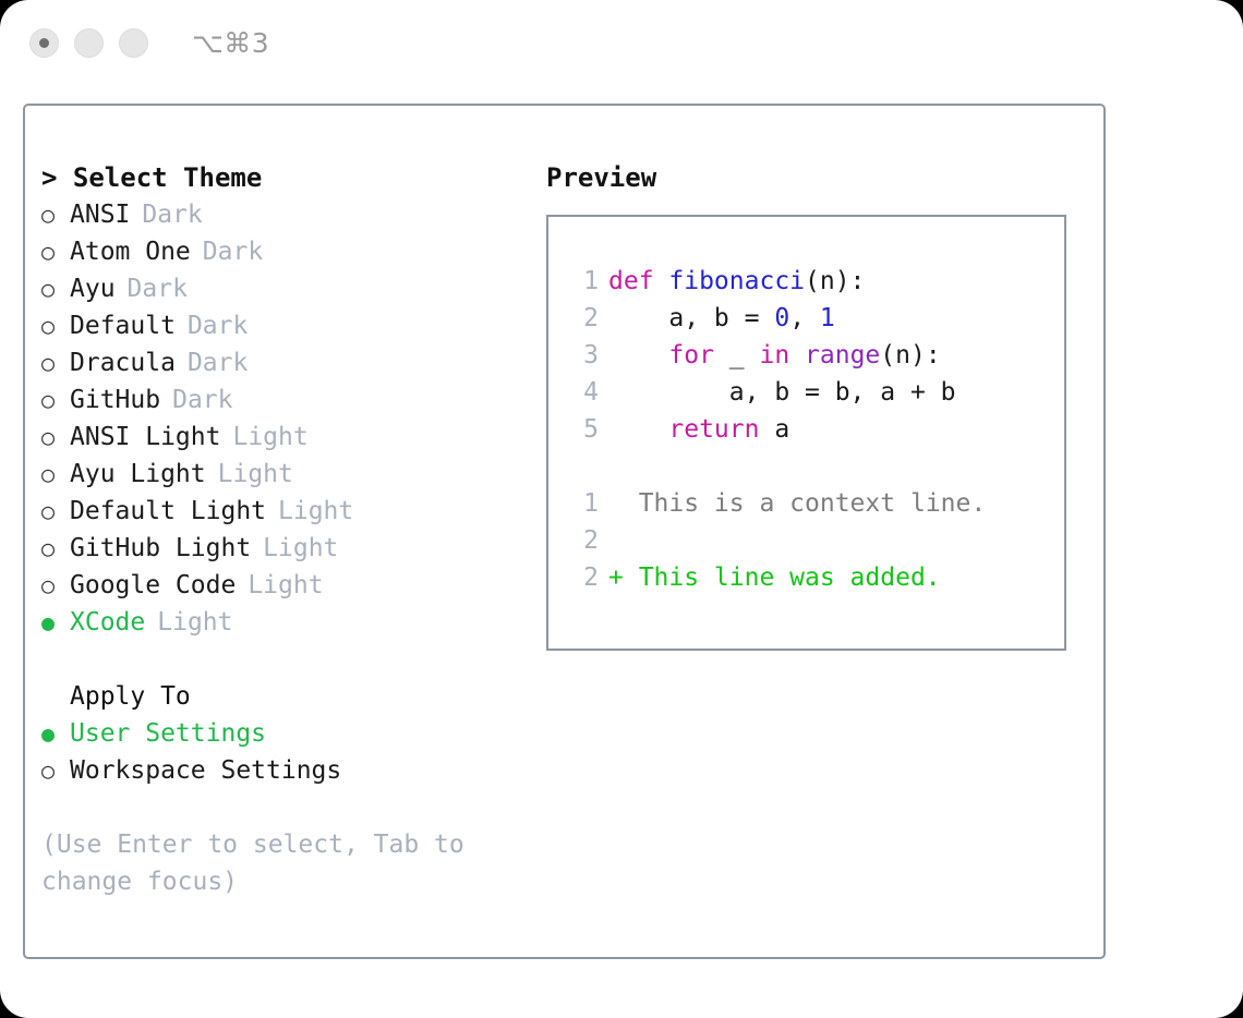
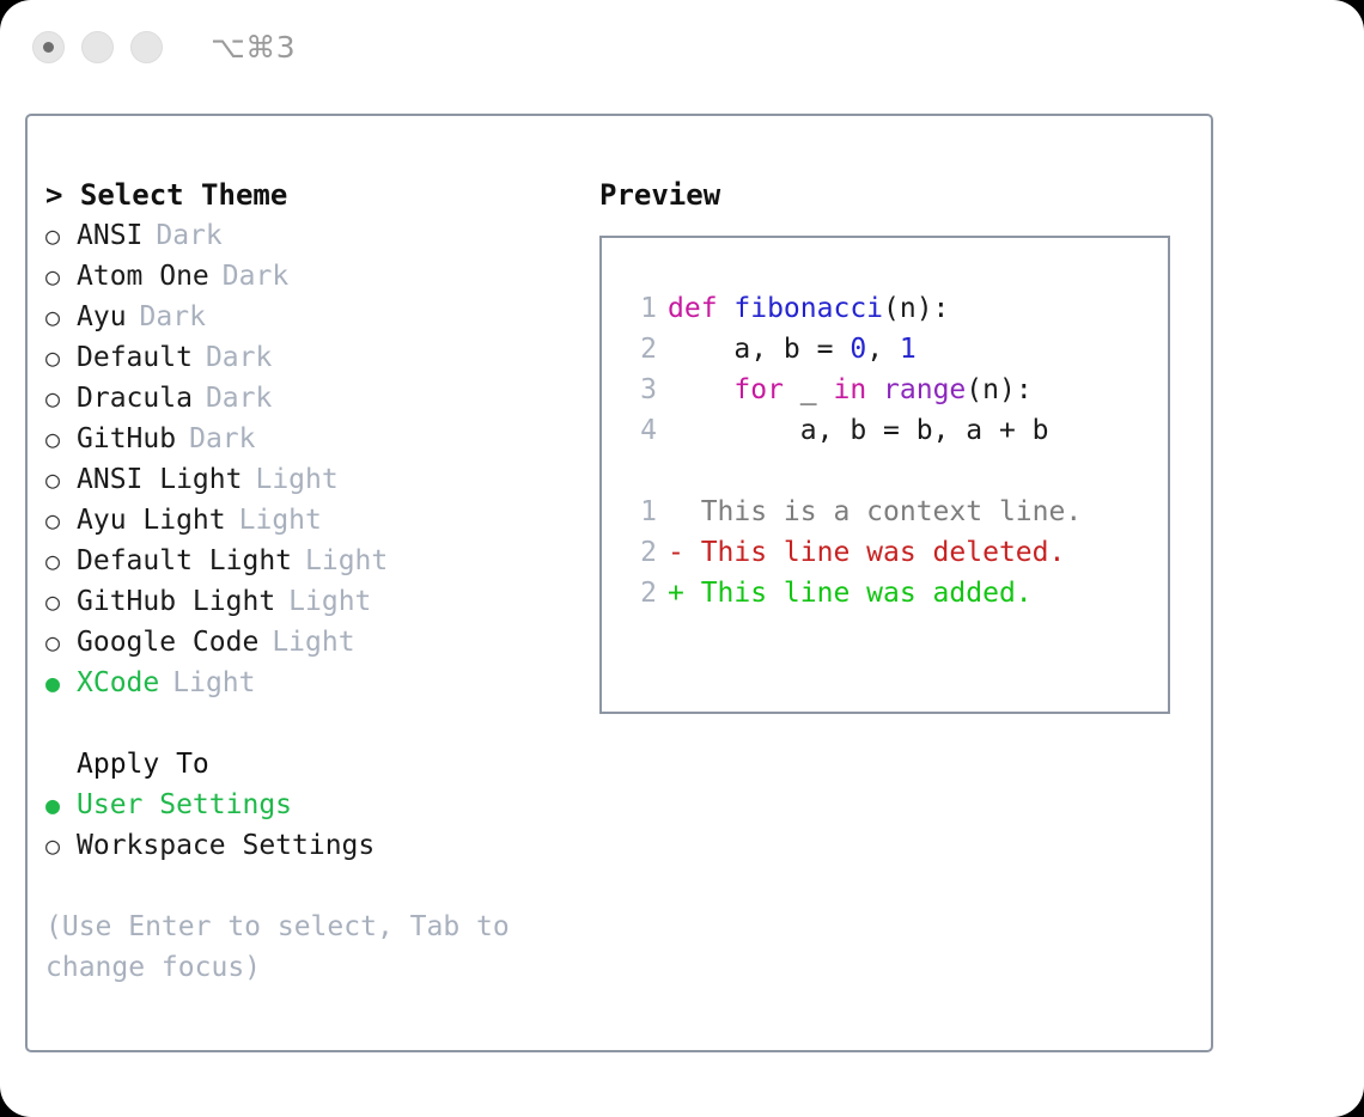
  ⌥⌘3
  > Select Theme
  ○
  ANSI
  Dark
  ○
  Atom One
  Dark
  ○
  Ayu
  Dark
  ○
  Default
  Dark
  ○
  Dracula
  Dark
  ○
  GitHub
  Dark
  ○
  ANSI Light
  Light
  ○
  Ayu Light
  Light
  ○
  Default Light
  Light
  ○
  GitHub Light
  Light
  ○
  Google Code
  Light
  ●
  XCode
  Light
  Apply To
  ●
  User Settings
  ○
  Workspace Settings
  (Use Enter to select, Tab to change focus)
  Preview
  1
  def fibonacci(n):
  2
  a, b = 0, 1
  3
  for _ in range(n):
  4
  a, b = b, a + b
- 5
- return a
  1
  This is a context line.
  2
+ - This line was deleted.
  2
  + This line was added.
